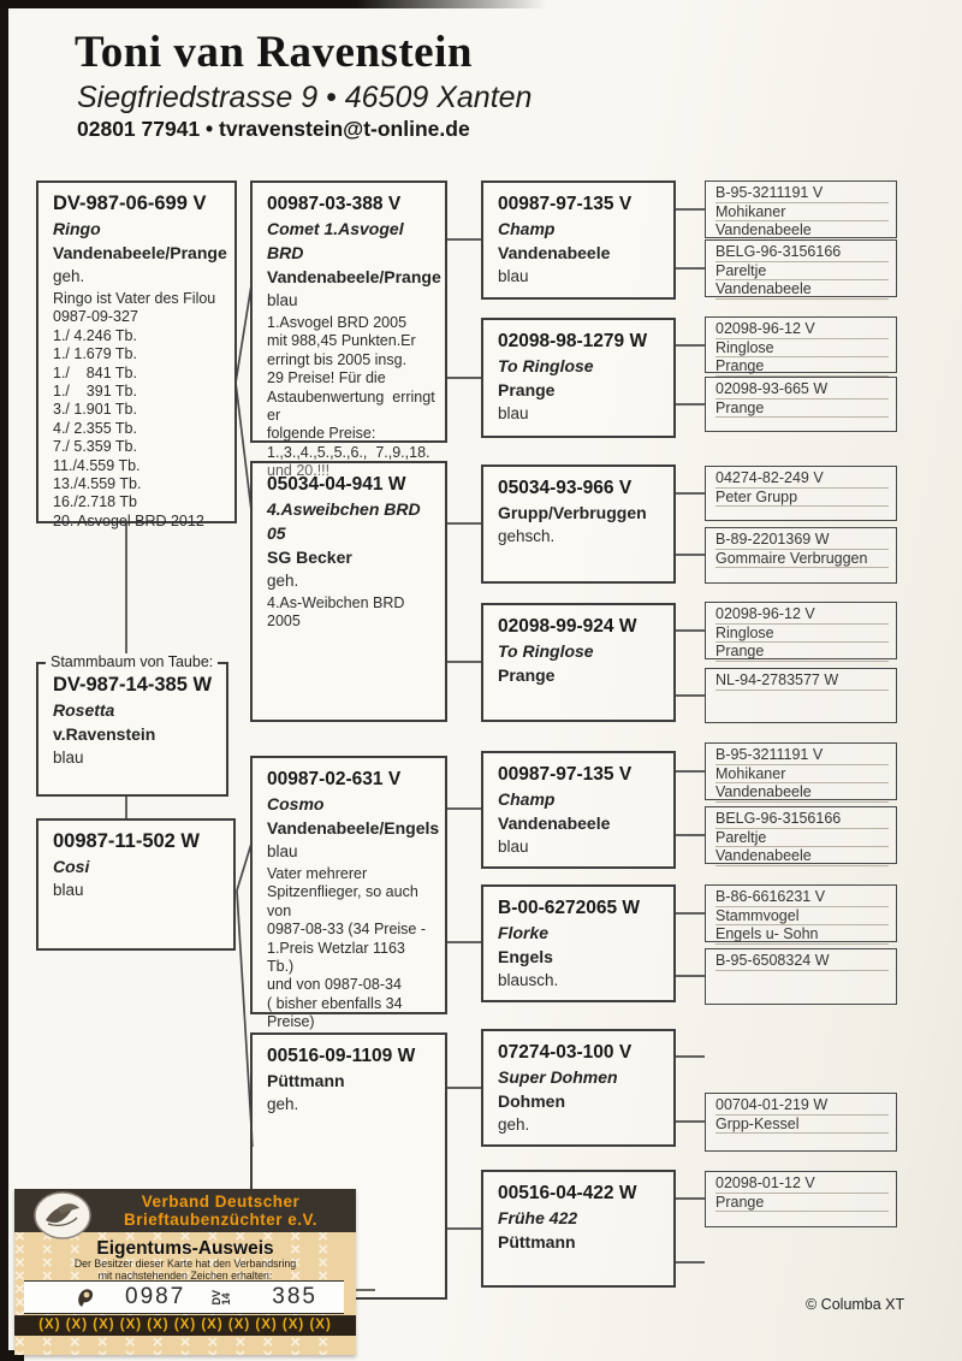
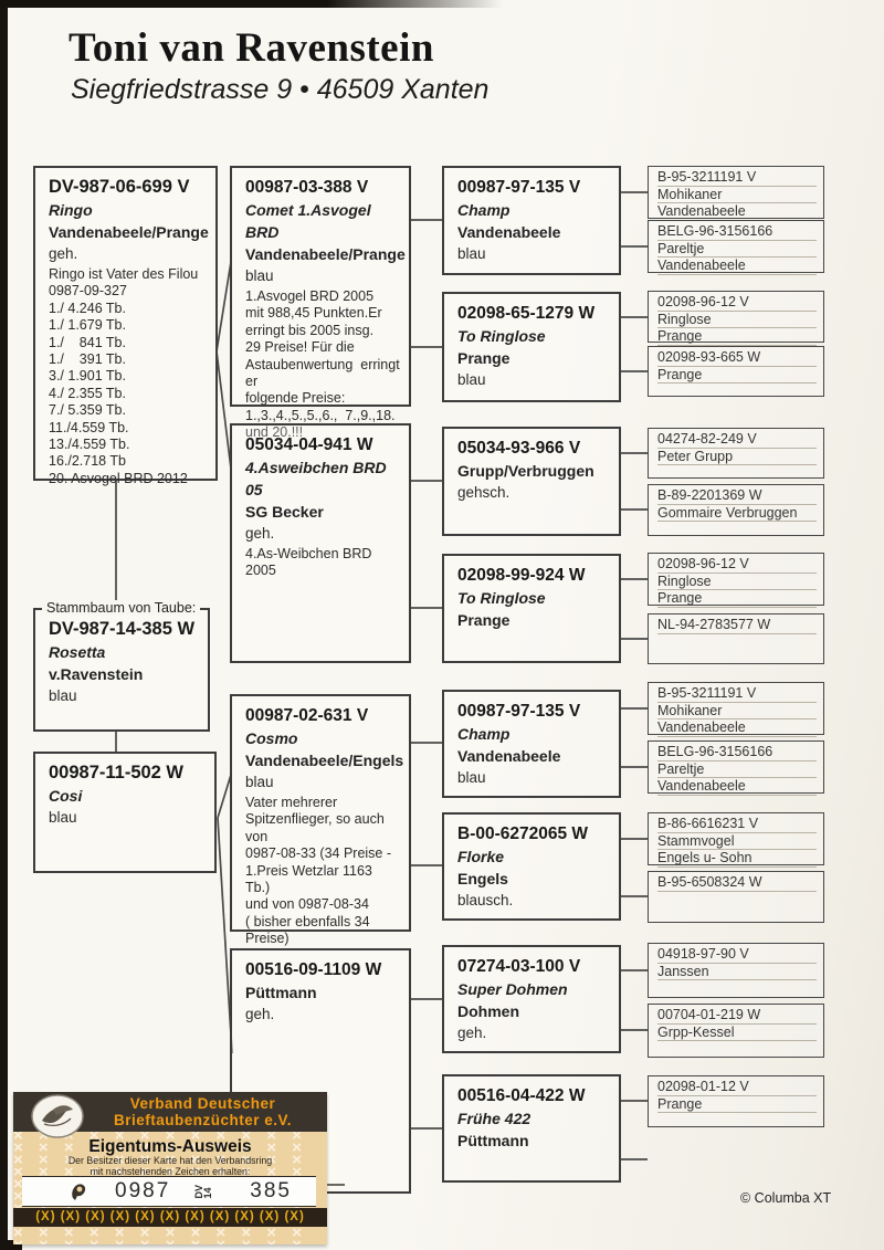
  Toni van Ravenstein
  Siegfriedstrasse 9 • 46509 Xanten
- 02801 77941 • tvravenstein@t-online.de
  DV-987-06-699 V
  Ringo
  Vandenabeele/Prange
  geh.
  Ringo ist Vater des Filou
  0987-09-327
  1./ 4.246 Tb.
  1./ 1.679 Tb.
  1./ 841 Tb.
  1./ 391 Tb.
  3./ 1.901 Tb.
  4./ 2.355 Tb.
  7./ 5.359 Tb.
  11./4.559 Tb.
  13./4.559 Tb.
  16./2.718 Tb
  20. Asvogel BRD 2012
  Stammbaum von Taube:
  DV-987-14-385 W
  Rosetta
  v.Ravenstein
  blau
  00987-11-502 W
  Cosi
  blau
  00987-03-388 V
  Comet 1.Asvogel BRD
  Vandenabeele/Prange
  blau
  1.Asvogel BRD 2005
  mit 988,45 Punkten.Er
  erringt bis 2005 insg.
  29 Preise! Für die
  Astaubenwertung erringt er
  folgende Preise:
  1.,3.,4.,5.,5.,6., 7.,9.,18.
  und 20.!!!
  05034-04-941 W
  4.Asweibchen BRD 05
  SG Becker
  geh.
  4.As-Weibchen BRD 2005
  00987-02-631 V
  Cosmo
  Vandenabeele/Engels
  blau
  Vater mehrerer
  Spitzenflieger, so auch von
  0987-08-33 (34 Preise -
  1.Preis Wetzlar 1163 Tb.)
  und von 0987-08-34
  ( bisher ebenfalls 34 Preise)
  00516-09-1109 W
  Püttmann
  geh.
  00987-97-135 V
  Champ
  Vandenabeele
  blau
- 02098-98-1279 W
+ 02098-65-1279 W
  To Ringlose
  Prange
  blau
  05034-93-966 V
  Grupp/Verbruggen
  gehsch.
  02098-99-924 W
  To Ringlose
  Prange
  00987-97-135 V
  Champ
  Vandenabeele
  blau
  B-00-6272065 W
  Florke
  Engels
  blausch.
  07274-03-100 V
  Super Dohmen
  Dohmen
  geh.
  00516-04-422 W
  Frühe 422
  Püttmann
  B-95-3211191 V
  Mohikaner
  Vandenabeele
  BELG-96-3156166
  Pareltje
  Vandenabeele
  02098-96-12 V
  Ringlose
  Prange
  02098-93-665 W
  Prange
  04274-82-249 V
  Peter Grupp
  B-89-2201369 W
  Gommaire Verbruggen
  02098-96-12 V
  Ringlose
  Prange
  NL-94-2783577 W
  B-95-3211191 V
  Mohikaner
  Vandenabeele
  BELG-96-3156166
  Pareltje
  Vandenabeele
  B-86-6616231 V
  Stammvogel
  Engels u- Sohn
  B-95-6508324 W
+ 04918-97-90 V
+ Janssen
  00704-01-219 W
  Grpp-Kessel
  02098-01-12 V
  Prange
  © Columba XT
  Verband Deutscher
  Brieftaubenzüchter e.V.
  Eigentums-Ausweis
  Der Besitzer dieser Karte hat den Verbandsring
  mit nachstehenden Zeichen erhalten:
  0987
  385
  (X) (X) (X) (X) (X) (X) (X) (X) (X) (X) (X)
